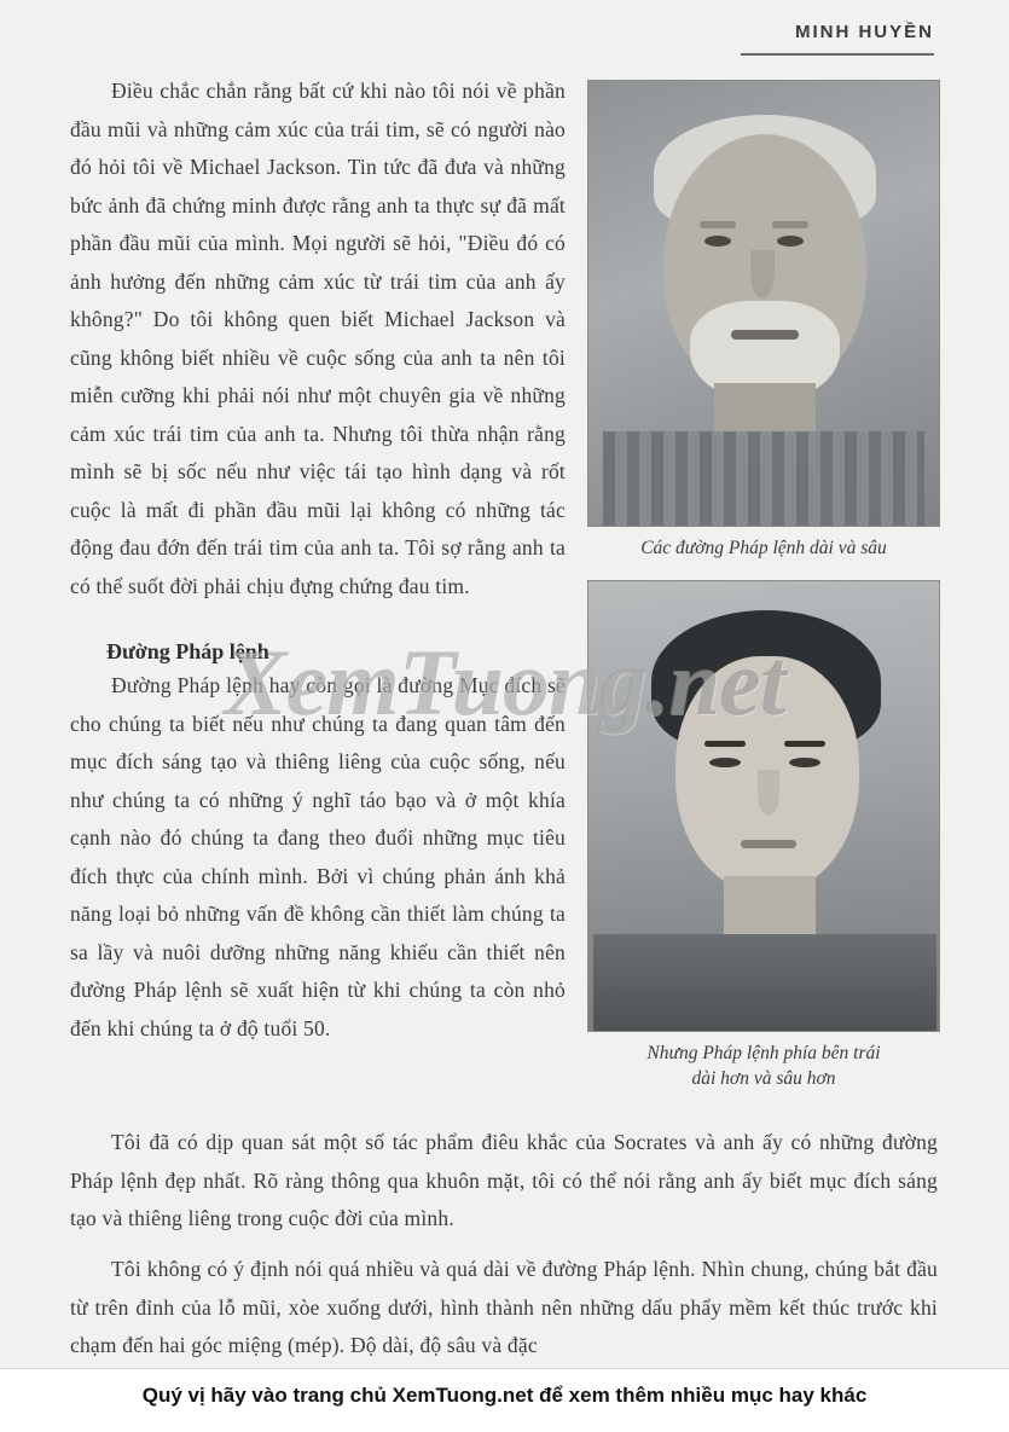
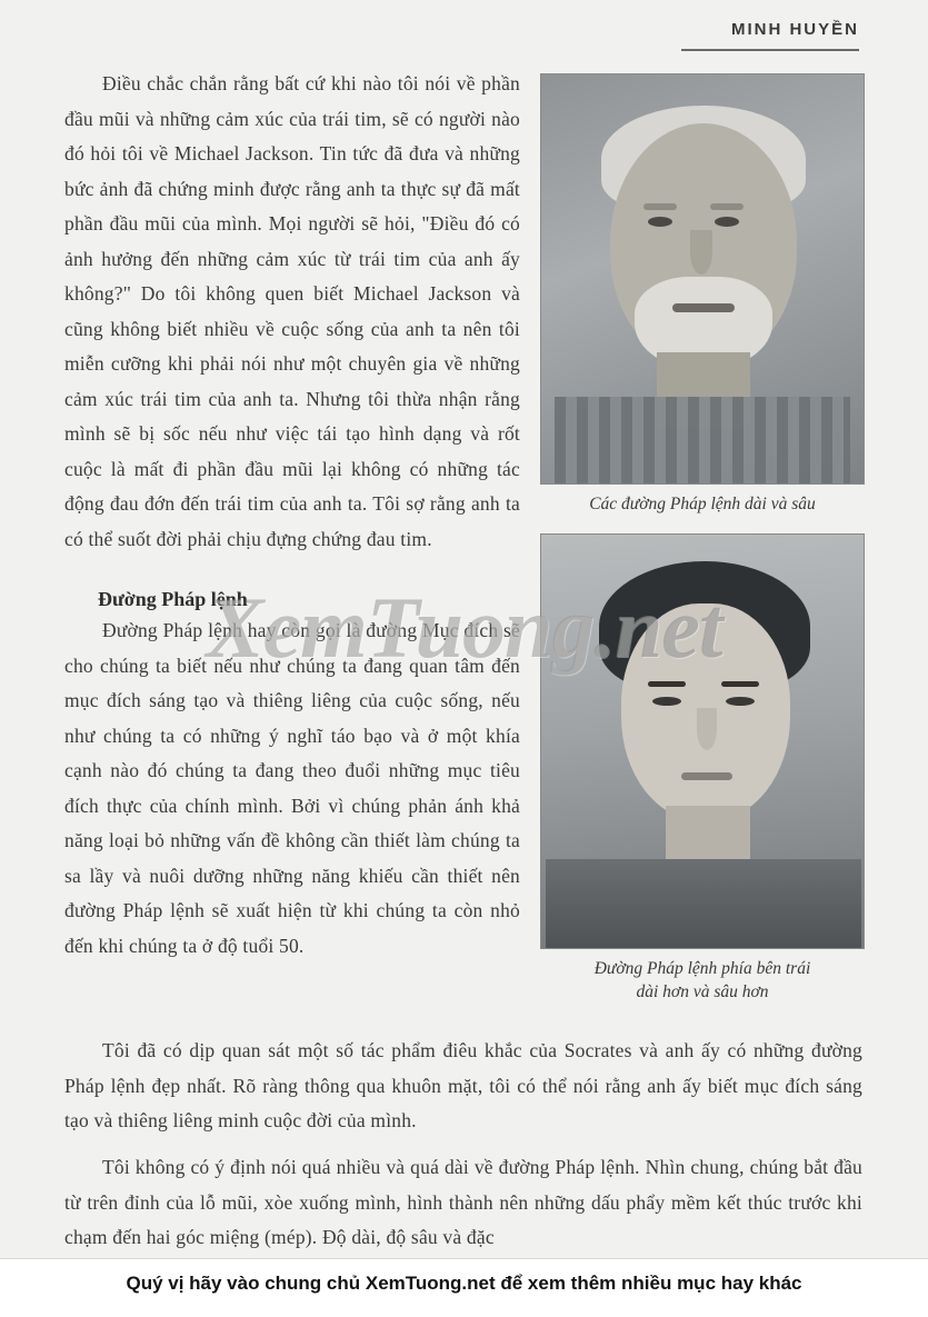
  MINH HUYỀN
  Điều chắc chắn rằng bất cứ khi nào tôi nói về phần đầu mũi và những cảm xúc của trái tim, sẽ có người nào đó hỏi tôi về Michael Jackson. Tin tức đã đưa và những bức ảnh đã chứng minh được rằng anh ta thực sự đã mất phần đầu mũi của mình. Mọi người sẽ hỏi, "Điều đó có ảnh hưởng đến những cảm xúc từ trái tim của anh ấy không?" Do tôi không quen biết Michael Jackson và cũng không biết nhiều về cuộc sống của anh ta nên tôi miễn cưỡng khi phải nói như một chuyên gia về những cảm xúc trái tim của anh ta. Nhưng tôi thừa nhận rằng mình sẽ bị sốc nếu như việc tái tạo hình dạng và rốt cuộc là mất đi phần đầu mũi lại không có những tác động đau đớn đến trái tim của anh ta. Tôi sợ rằng anh ta có thể suốt đời phải chịu đựng chứng đau tim.
  Đường Pháp lệnh
  Đường Pháp lệnh hay còn gọi là đường Mục đích sẽ cho chúng ta biết nếu như chúng ta đang quan tâm đến mục đích sáng tạo và thiêng liêng của cuộc sống, nếu như chúng ta có những ý nghĩ táo bạo và ở một khía cạnh nào đó chúng ta đang theo đuổi những mục tiêu đích thực của chính mình. Bởi vì chúng phản ánh khả năng loại bỏ những vấn đề không cần thiết làm chúng ta sa lầy và nuôi dưỡng những năng khiếu cần thiết nên đường Pháp lệnh sẽ xuất hiện từ khi chúng ta còn nhỏ đến khi chúng ta ở độ tuổi 50.
  Các đường Pháp lệnh dài và sâu
- Nhưng Pháp lệnh phía bên trái
+ Đường Pháp lệnh phía bên trái
  dài hơn và sâu hơn
  XemTuong.net
- Tôi đã có dịp quan sát một số tác phẩm điêu khắc của Socrates và anh ấy có những đường Pháp lệnh đẹp nhất. Rõ ràng thông qua khuôn mặt, tôi có thể nói rằng anh ấy biết mục đích sáng tạo và thiêng liêng trong cuộc đời của mình.
+ Tôi đã có dịp quan sát một số tác phẩm điêu khắc của Socrates và anh ấy có những đường Pháp lệnh đẹp nhất. Rõ ràng thông qua khuôn mặt, tôi có thể nói rằng anh ấy biết mục đích sáng tạo và thiêng liêng minh cuộc đời của mình.
- Tôi không có ý định nói quá nhiều và quá dài về đường Pháp lệnh. Nhìn chung, chúng bắt đầu từ trên đỉnh của lỗ mũi, xòe xuống dưới, hình thành nên những dấu phẩy mềm kết thúc trước khi chạm đến hai góc miệng (mép). Độ dài, độ sâu và đặc
+ Tôi không có ý định nói quá nhiều và quá dài về đường Pháp lệnh. Nhìn chung, chúng bắt đầu từ trên đỉnh của lỗ mũi, xòe xuống mình, hình thành nên những dấu phẩy mềm kết thúc trước khi chạm đến hai góc miệng (mép). Độ dài, độ sâu và đặc
- Quý vị hãy vào trang chủ XemTuong.net để xem thêm nhiều mục hay khác
+ Quý vị hãy vào chung chủ XemTuong.net để xem thêm nhiều mục hay khác
